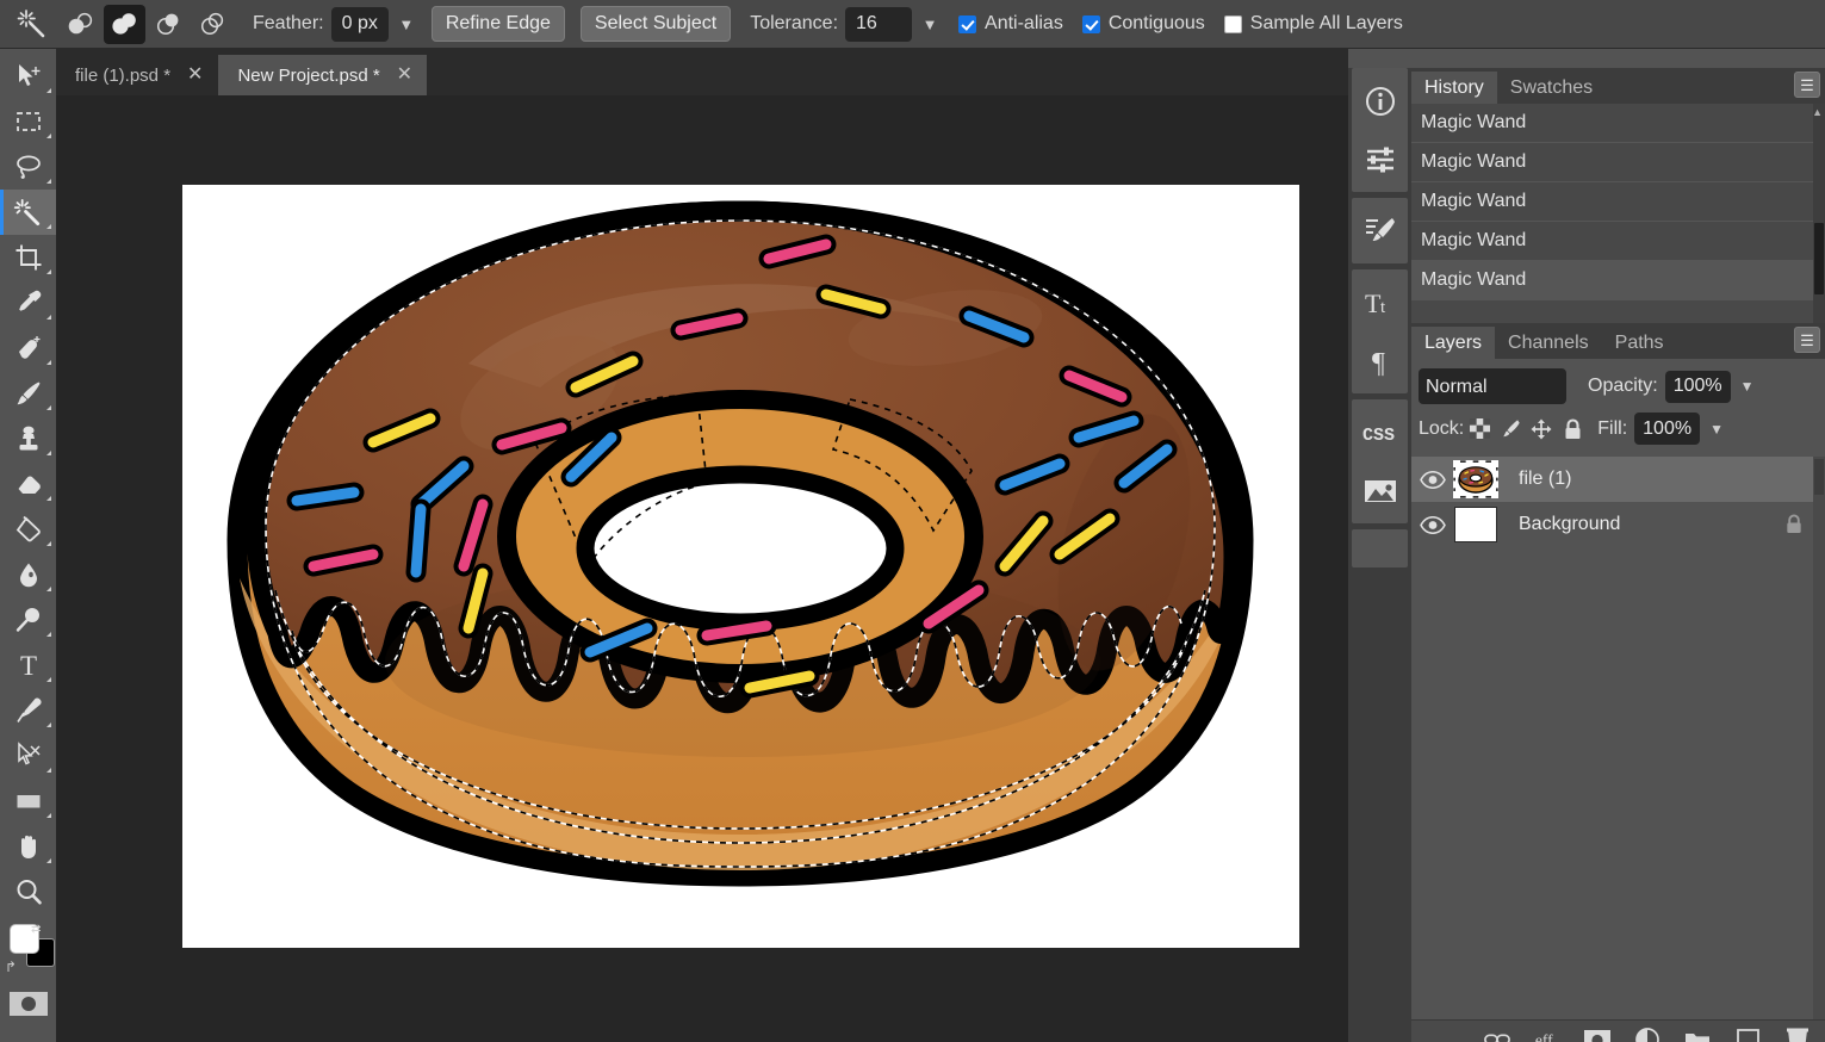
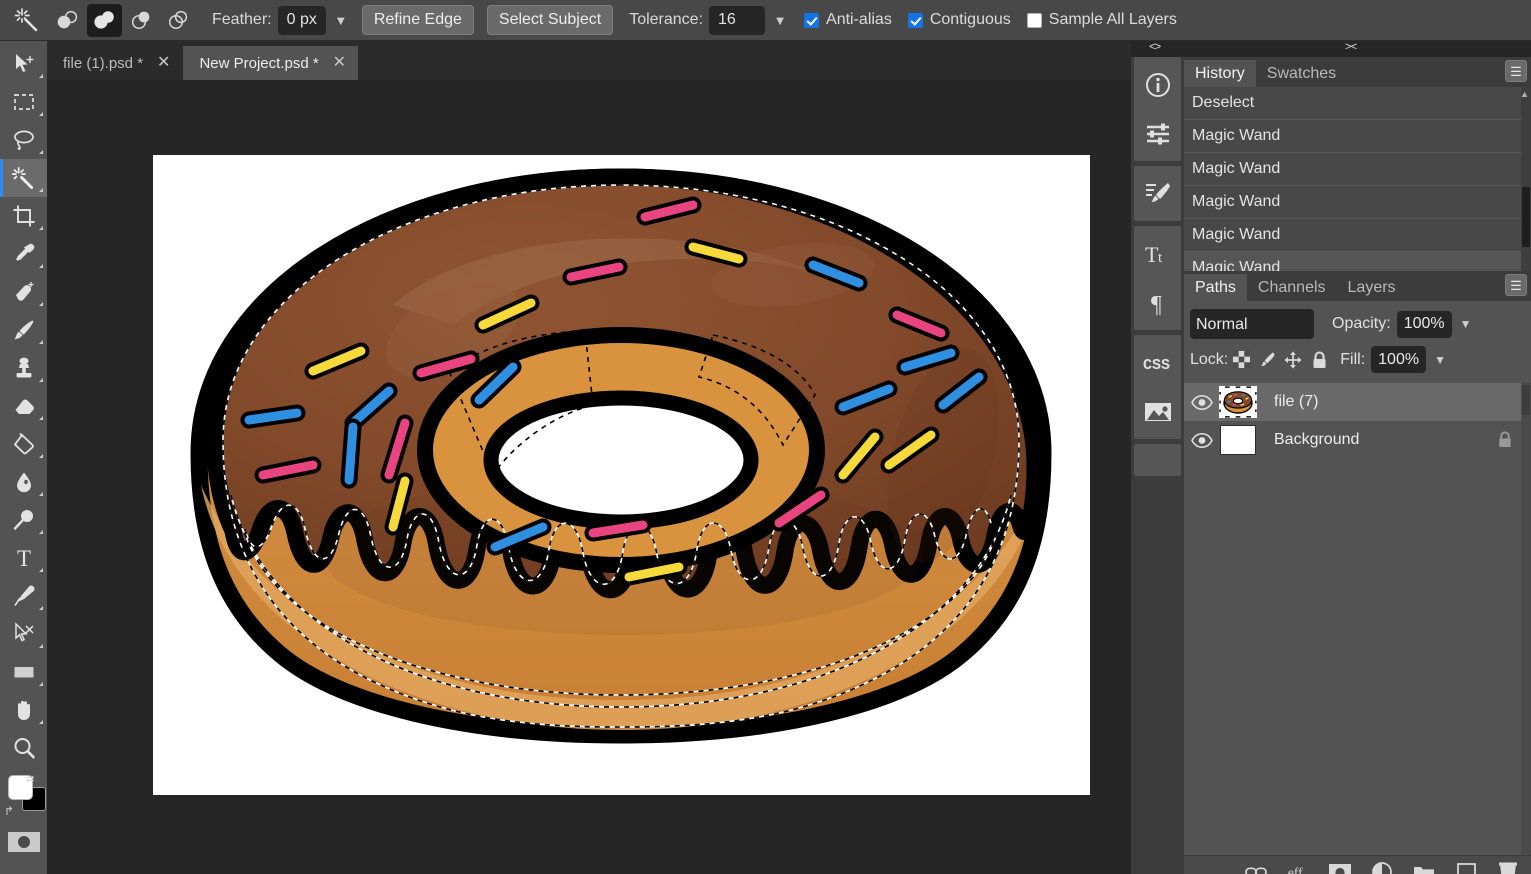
  Feather:
  0 px
  ▼
  Refine Edge
  Select Subject
  Tolerance:
  16
  ▼
  Anti-alias
  Contiguous
  Sample All Layers
  T
  ⇄
  ↱
  file (1).psd *
  ✕
  New Project.psd *
  ✕
+ <>
+ ><
  T
  t
  ¶
  CSS
  History
  Swatches
  ☰
+ Deselect
  Magic Wand
  Magic Wand
  Magic Wand
  Magic Wand
  Magic Wand
  ▲
- Layers
+ Paths
  Channels
- Paths
+ Layers
  ☰
  Normal
  Opacity:
  100%
  ▼
  Lock:
  Fill:
  100%
  ▼
- file (1)
+ file (7)
  Background
  eff
